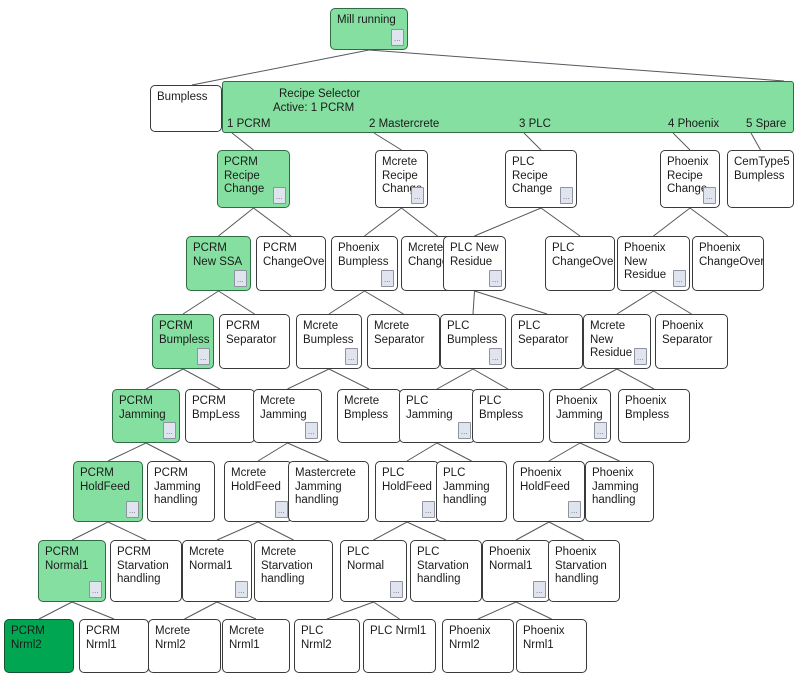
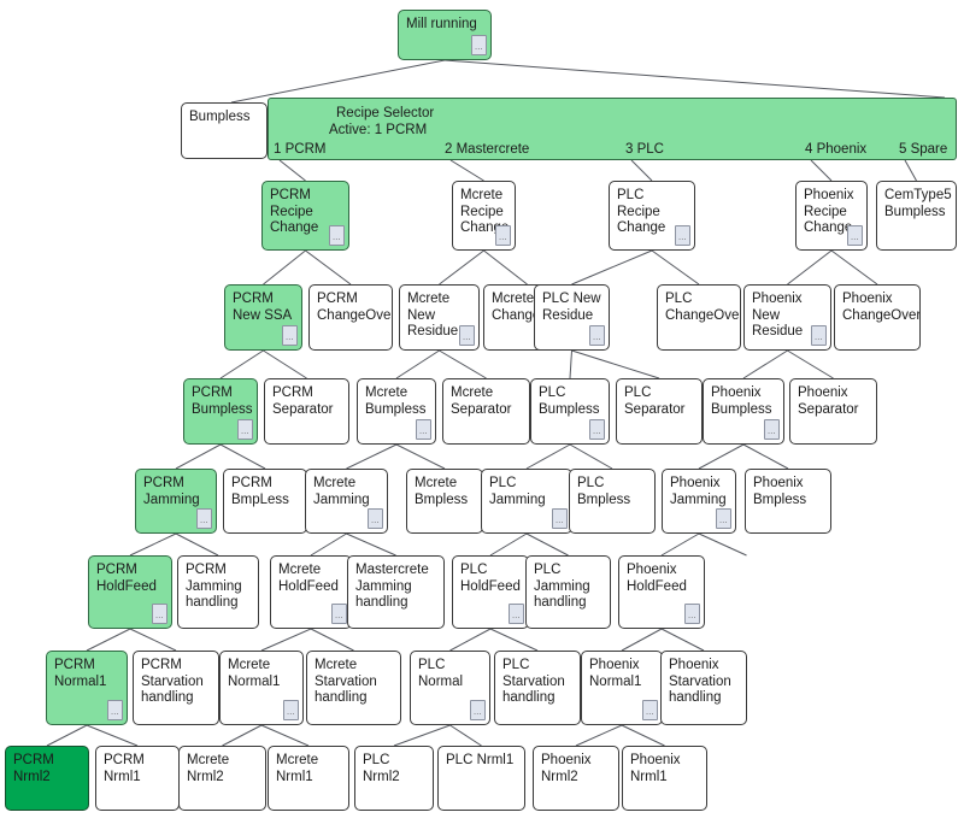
  Mill running
  Bumpless
  Recipe Selector
  Active: 1 PCRM
  1 PCRM
  2 Mastercrete
  3 PLC
  4 Phoenix
  5 Spare
  PCRM Recipe Change
  Mcrete Recipe Chan
  PLC Recipe Change
  Phoenix Recipe Chang
  CemType5 Bumpless
  PCRM New SSA
  PCRM ChangeOve
- Phoenix Bumpless
+ Mcrete New Residue
  PLC New Residue
  PLC ChangeOve
  Phoenix New Residue
  Phoenix ChangeOver
  PCRM Bumpless
  PCRM Separator
  Mcrete Bumpless
  Mcrete Separator
  PLC Bumpless
  PLC Separator
- Mcrete New Residue
+ Phoenix Bumpless
  Phoenix Separator
  PCRM Jamming
  PCRM BmpLess
  Mcrete Jamming
  Mcrete Bmpless
  PLC Jamming
  PLC Bmpless
  Phoenix Jamming
  Phoenix Bmpless
  PCRM HoldFeed
  PCRM Jamming handling
  Mcrete HoldFeed
  Mastercrete Jamming handling
  PLC HoldFeed
  PLC Jamming handling
  Phoenix HoldFeed
- Phoenix Jamming handling
  PCRM Normal1
  PCRM Starvation handling
  Mcrete Normal1
  Mcrete Starvation handling
  PLC Normal
  PLC Starvation handling
  Phoenix Normal1
  Phoenix Starvation handling
  PCRM Nrml2
  PCRM Nrml1
  Mcrete Nrml2
  Mcrete Nrml1
  PLC Nrml2
  PLC Nrml1
  Phoenix Nrml2
  Phoenix Nrml1
